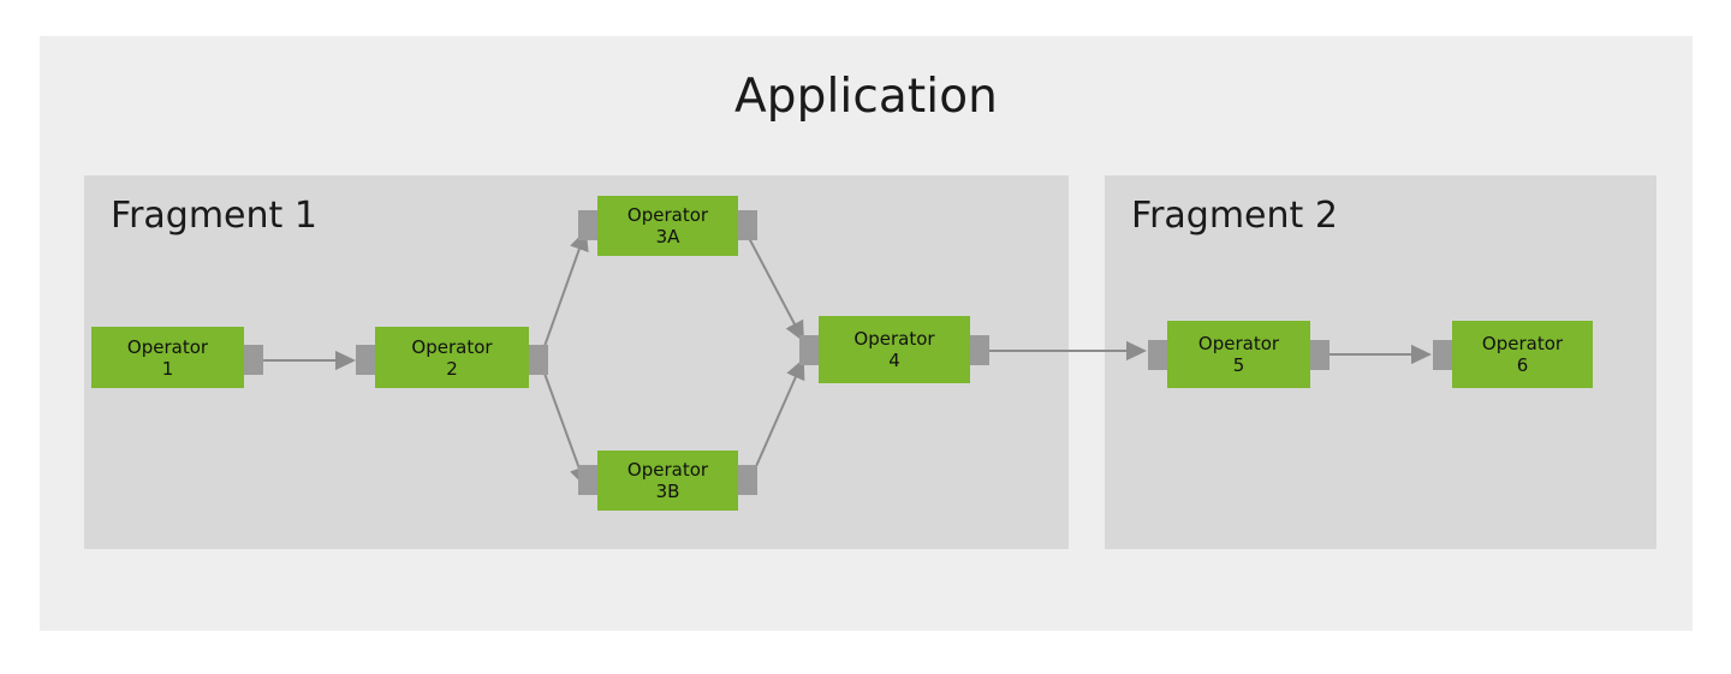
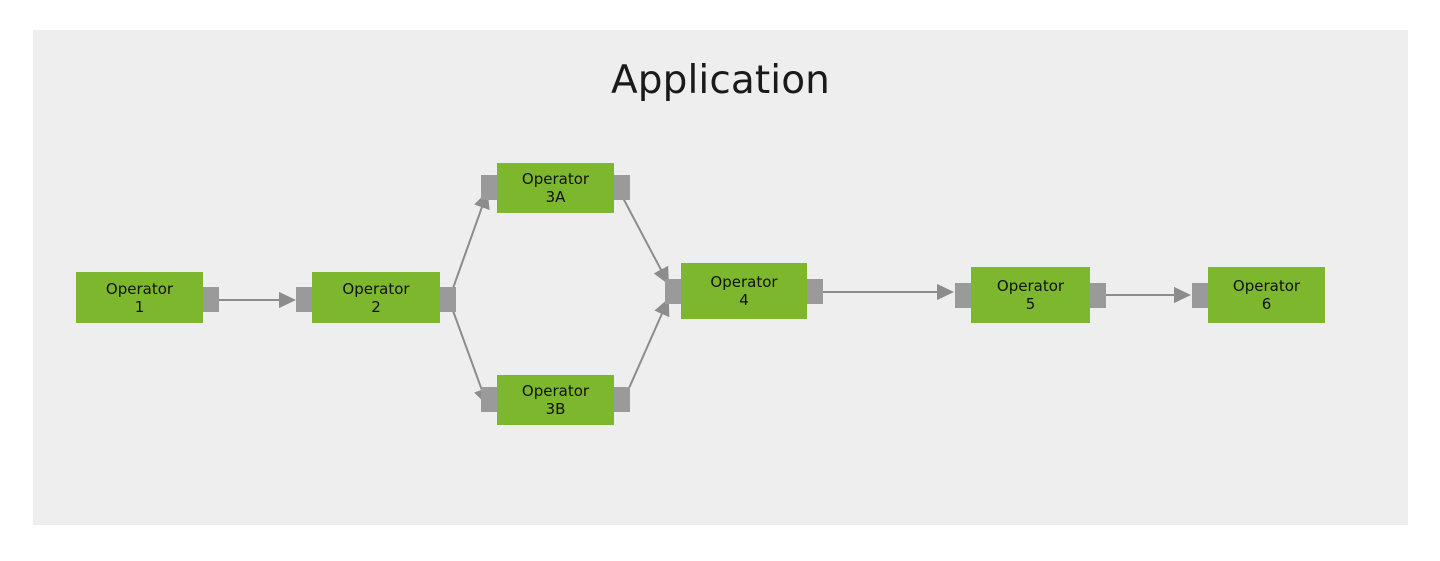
  Application
- Fragment 1
- Fragment 2
  Operator
  1
  Operator
  2
  Operator
  3A
  Operator
  3B
  Operator
  4
  Operator
  5
  Operator
  6
